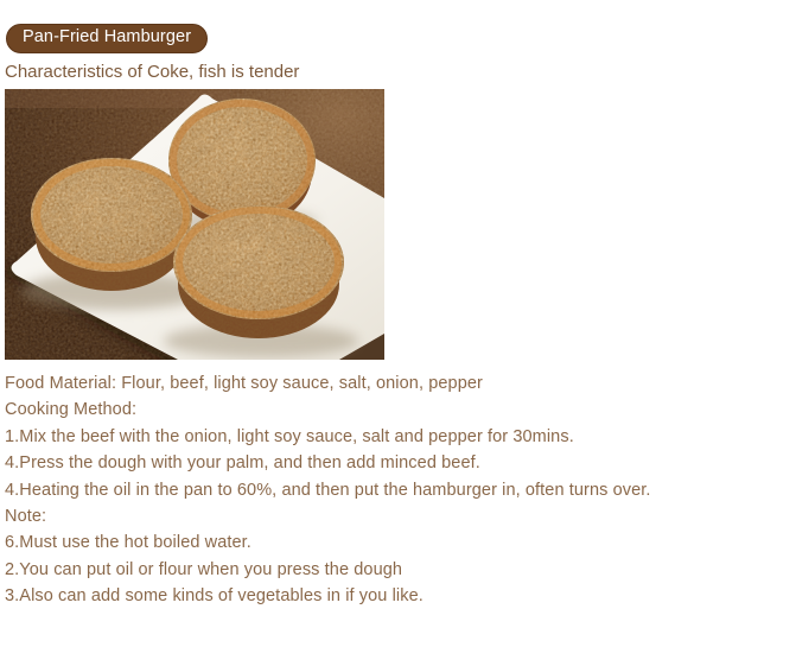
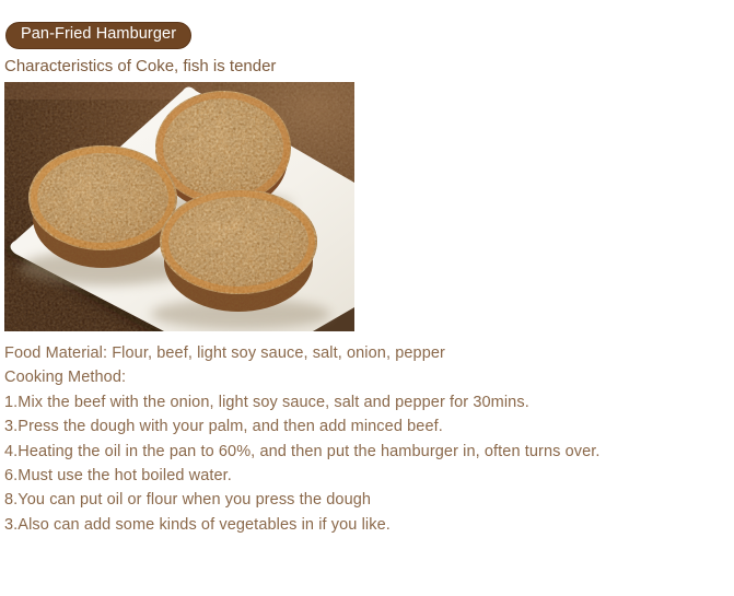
  Pan-Fried Hamburger
  Characteristics of Coke, fish is tender
  Food Material: Flour, beef, light soy sauce, salt, onion, pepper
  Cooking Method:
  1.Mix the beef with the onion, light soy sauce, salt and pepper for 30mins.
- 4.Press the dough with your palm, and then add minced beef.
+ 3.Press the dough with your palm, and then add minced beef.
  4.Heating the oil in the pan to 60%, and then put the hamburger in, often turns over.
- Note:
  6.Must use the hot boiled water.
- 2.You can put oil or flour when you press the dough
+ 8.You can put oil or flour when you press the dough
  3.Also can add some kinds of vegetables in if you like.
